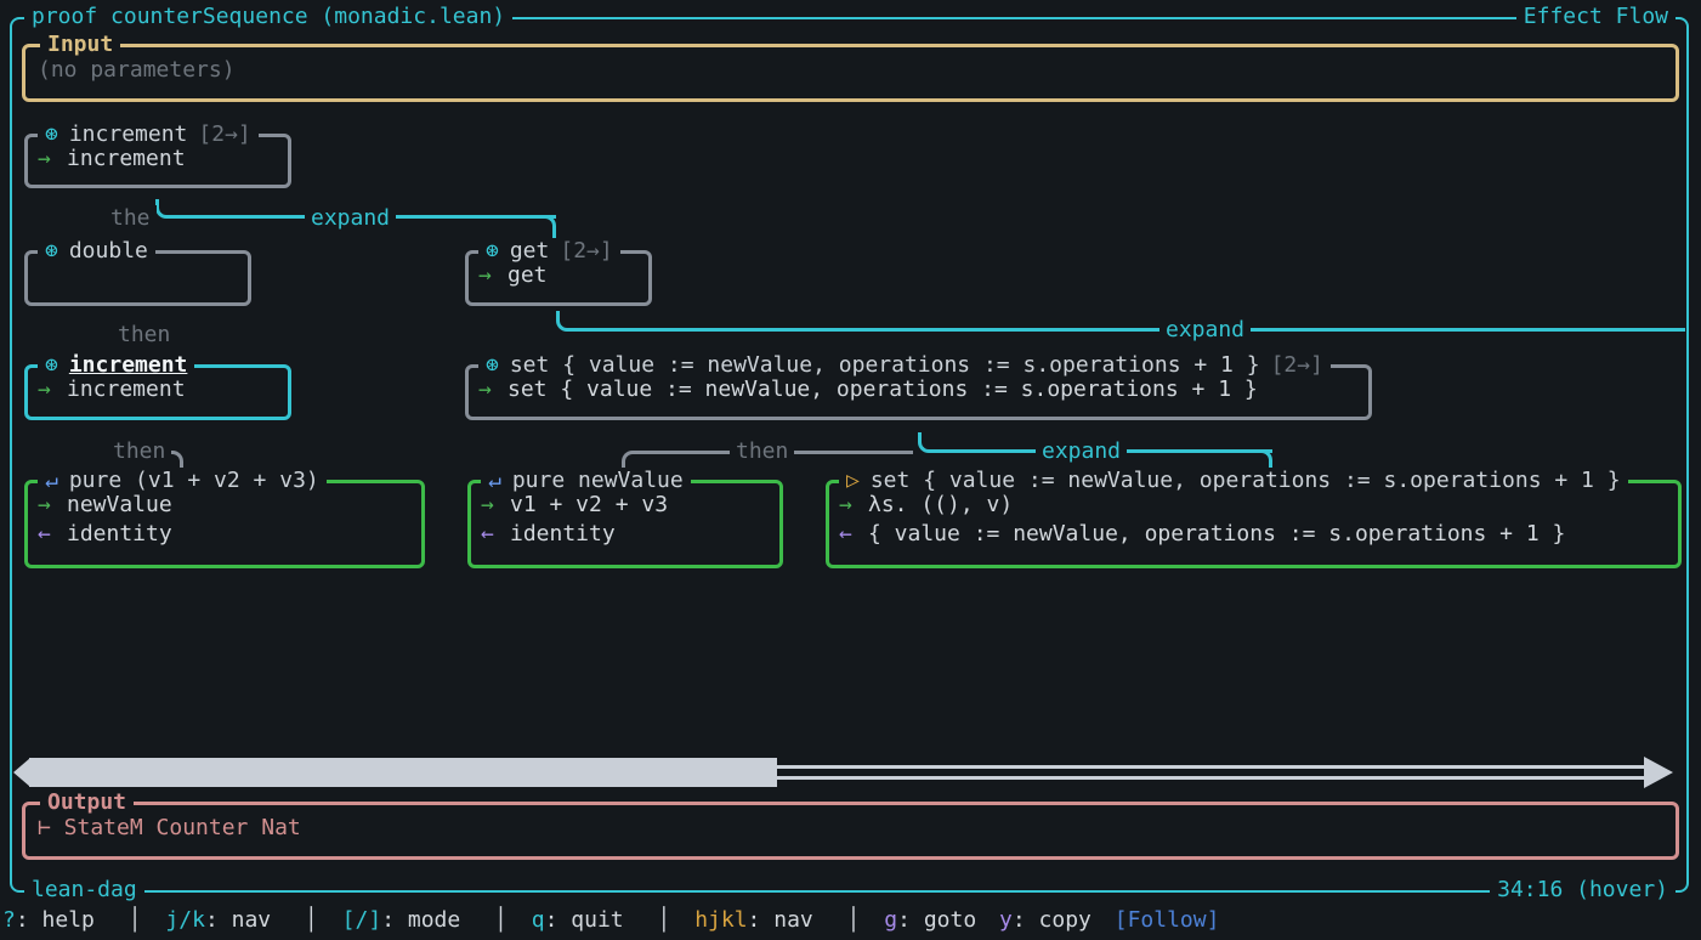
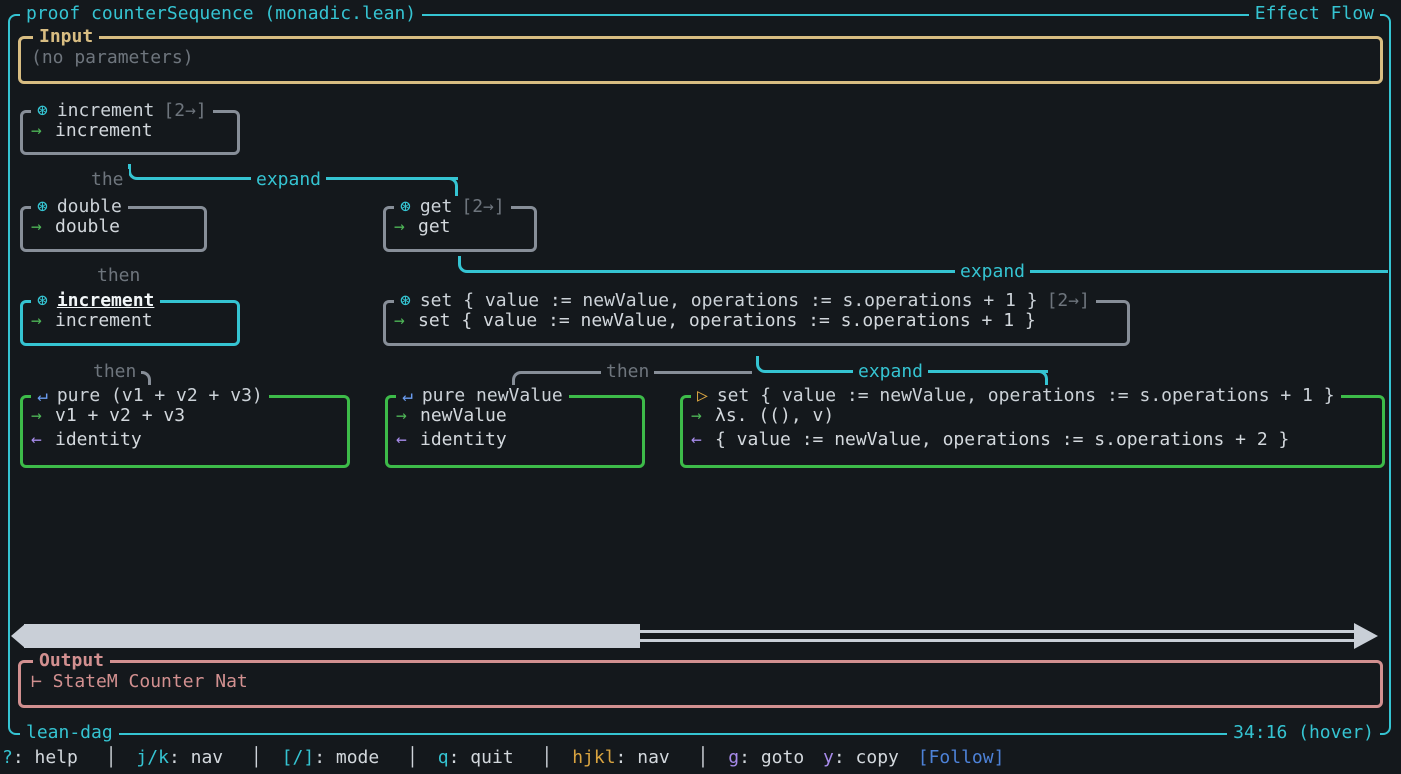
  proof counterSequence (monadic.lean)
  Effect Flow
  lean-dag
  34:16 (hover)
  Input
  (no parameters)
  ⊛ increment [2→]
  → increment
  the
  expand
  ⊛ double
+ → double
  ⊛ get [2→]
  → get
  then
  expand
  ⊛ increment
  → increment
  ⊛ set { value := newValue, operations := s.operations + 1 } [2→]
  → set { value := newValue, operations := s.operations + 1 }
  then
  then
  expand
  ↵ pure (v1 + v2 + v3)
- → newValue
+ → v1 + v2 + v3
  ← identity
  ↵ pure newValue
- → v1 + v2 + v3
+ → newValue
  ← identity
  ▷ set { value := newValue, operations := s.operations + 1 }
  → λs. ((), v)
- ← { value := newValue, operations := s.operations + 1 }
+ ← { value := newValue, operations := s.operations + 2 }
  Output
  ⊢ StateM Counter Nat
  ? help │ j/k nav │ [/] mode │ q quit │ hjkl nav │ g goto y copy [Follow]
